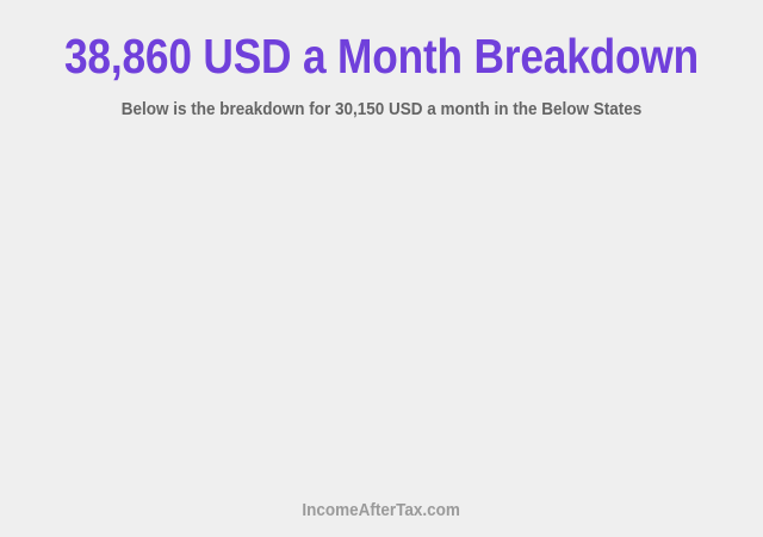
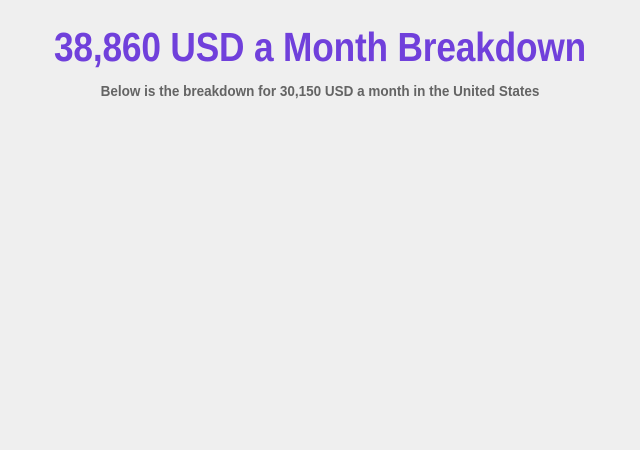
  38,860 USD a Month Breakdown
- Below is the breakdown for 30,150 USD a month in the Below States
+ Below is the breakdown for 30,150 USD a month in the United States
- IncomeAfterTax.com
